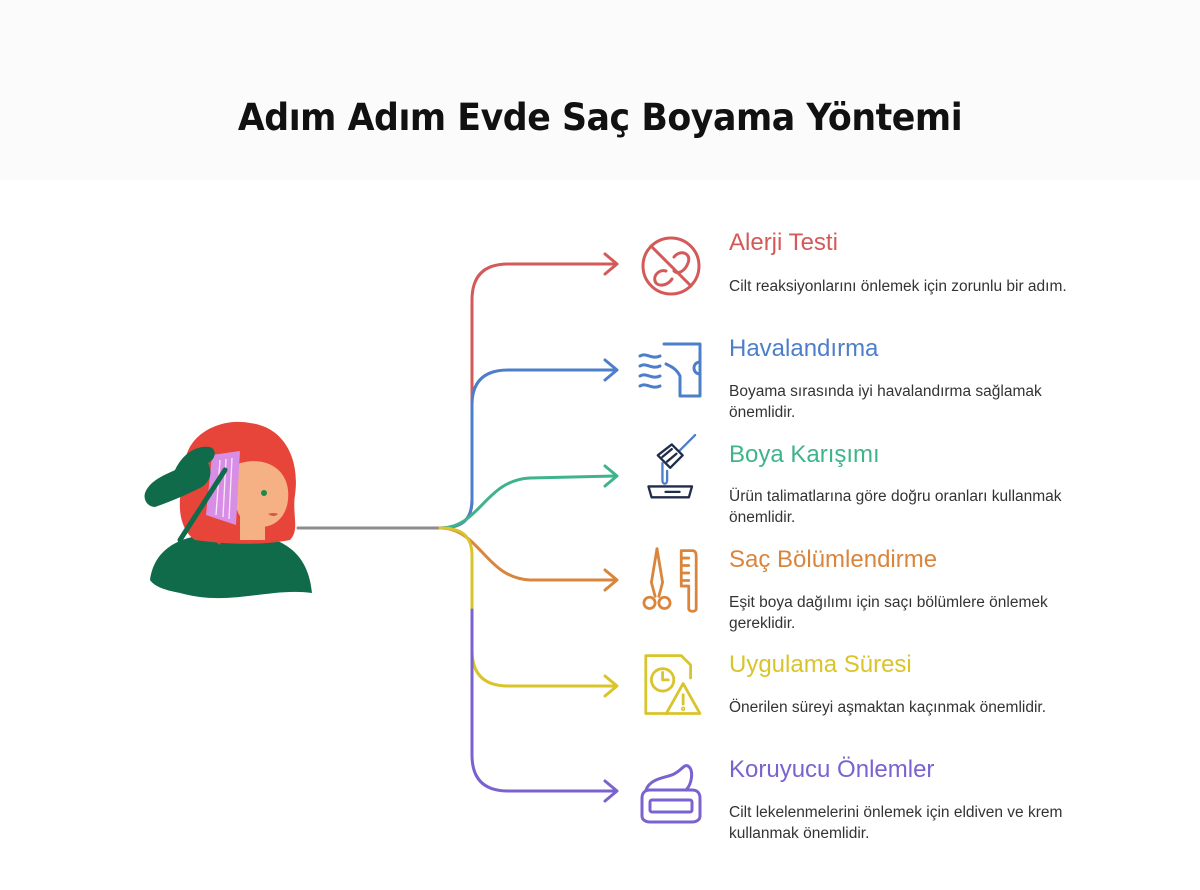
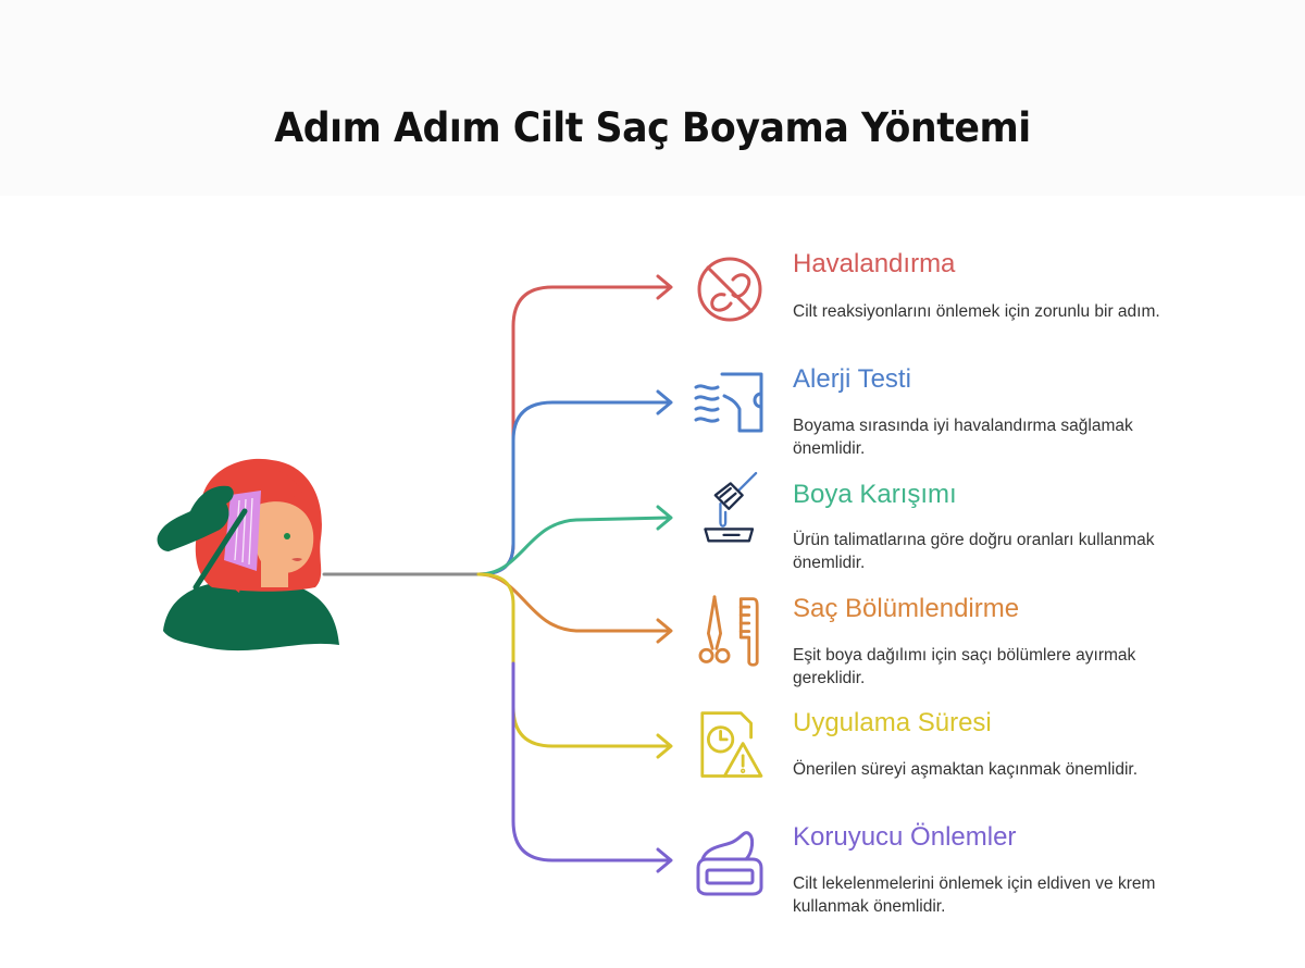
- Adım Adım Evde Saç Boyama Yöntemi
+ Adım Adım Cilt Saç Boyama Yöntemi
- Alerji Testi
+ Havalandırma
  Cilt reaksiyonlarını önlemek için zorunlu bir adım.
- Havalandırma
+ Alerji Testi
  Boyama sırasında iyi havalandırma sağlamak önemlidir.
  Boya Karışımı
  Ürün talimatlarına göre doğru oranları kullanmak önemlidir.
  Saç Bölümlendirme
- Eşit boya dağılımı için saçı bölümlere önlemek gereklidir.
+ Eşit boya dağılımı için saçı bölümlere ayırmak gereklidir.
  Uygulama Süresi
  Önerilen süreyi aşmaktan kaçınmak önemlidir.
  Koruyucu Önlemler
  Cilt lekelenmelerini önlemek için eldiven ve krem kullanmak önemlidir.
